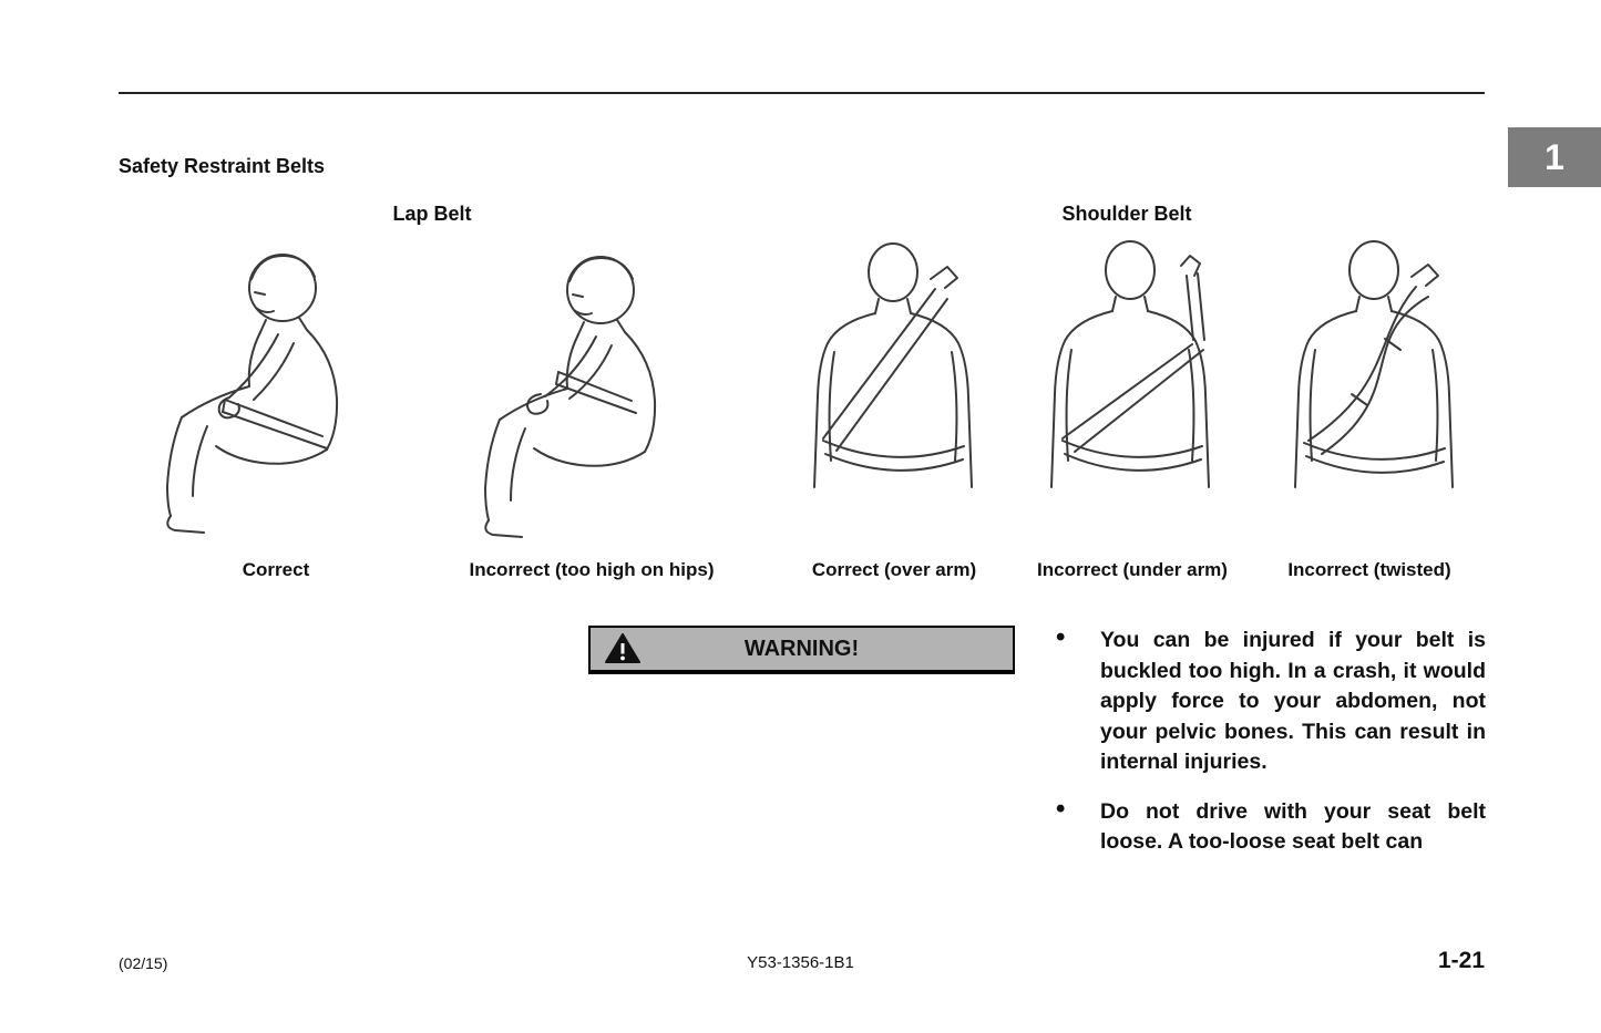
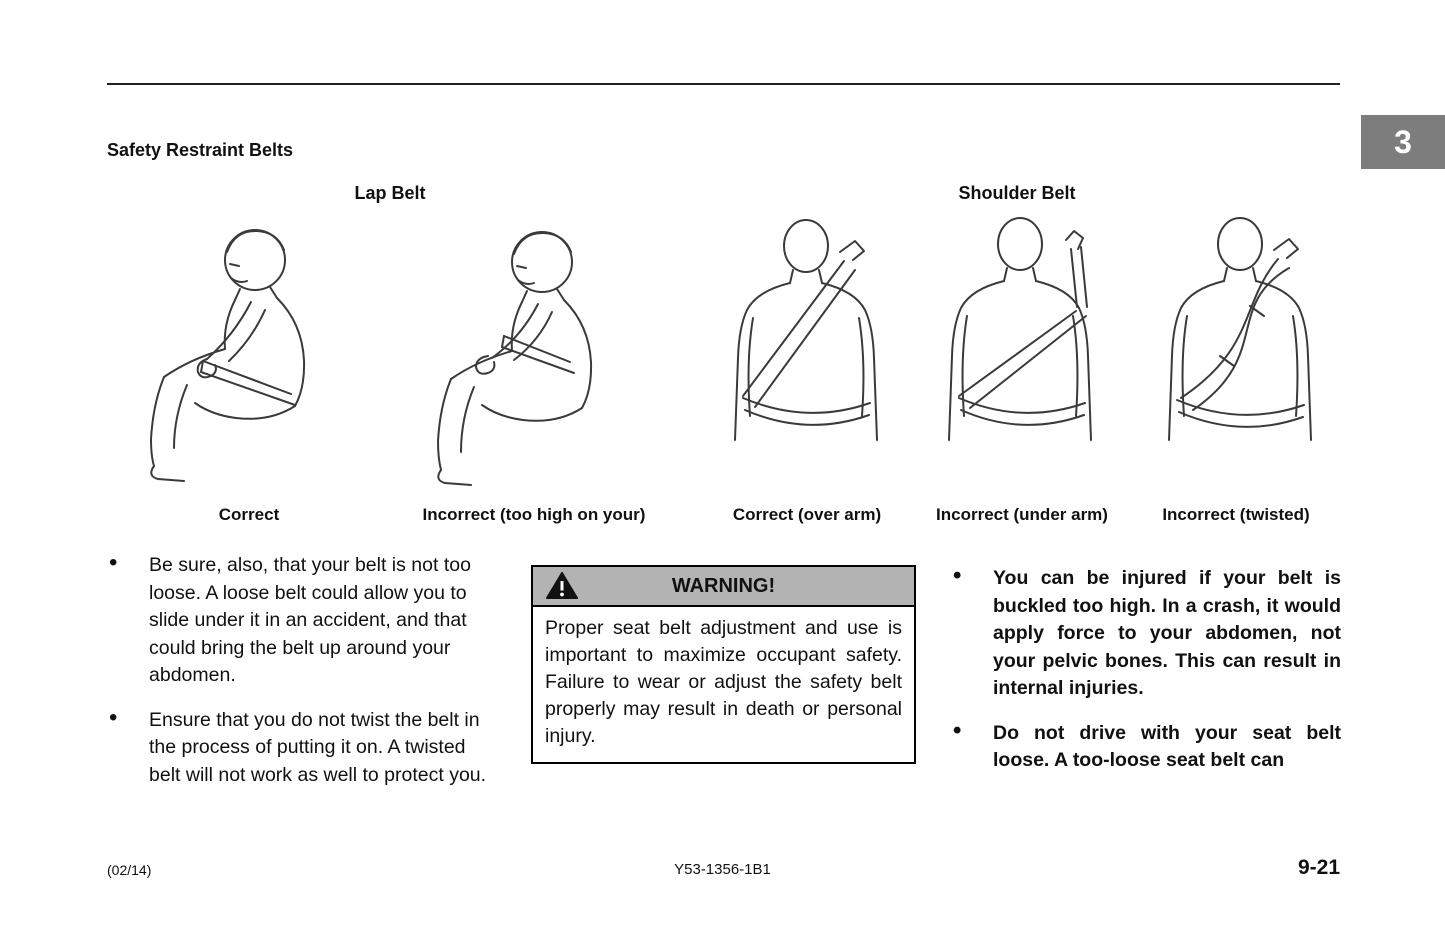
- 1
+ 3
  Safety Restraint Belts
  Lap Belt
  Shoulder Belt
  Correct
- Incorrect (too high on hips)
+ Incorrect (too high on your)
  Correct (over arm)
  Incorrect (under arm)
  Incorrect (twisted)
+ Be sure, also, that your belt is not too loose. A loose belt could allow you to slide under it in an accident, and that could bring the belt up around your abdomen.
+ Ensure that you do not twist the belt in the process of putting it on. A twisted belt will not work as well to protect you.
  WARNING!
+ Proper seat belt adjustment and use is important to maximize occupant safety. Failure to wear or adjust the safety belt properly may result in death or personal injury.
  You can be injured if your belt is buckled too high. In a crash, it would apply force to your abdomen, not your pelvic bones. This can result in internal injuries.
  Do not drive with your seat belt loose. A too-loose seat belt can
- (02/15)
+ (02/14)
  Y53-1356-1B1
- 1-21
+ 9-21
